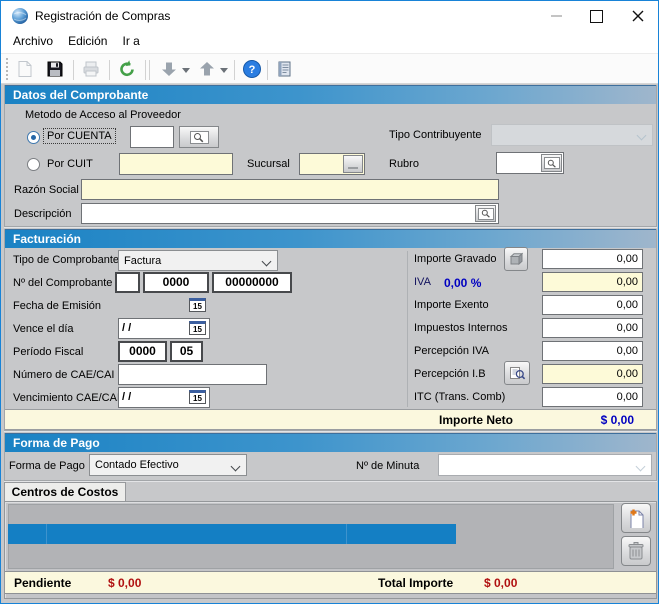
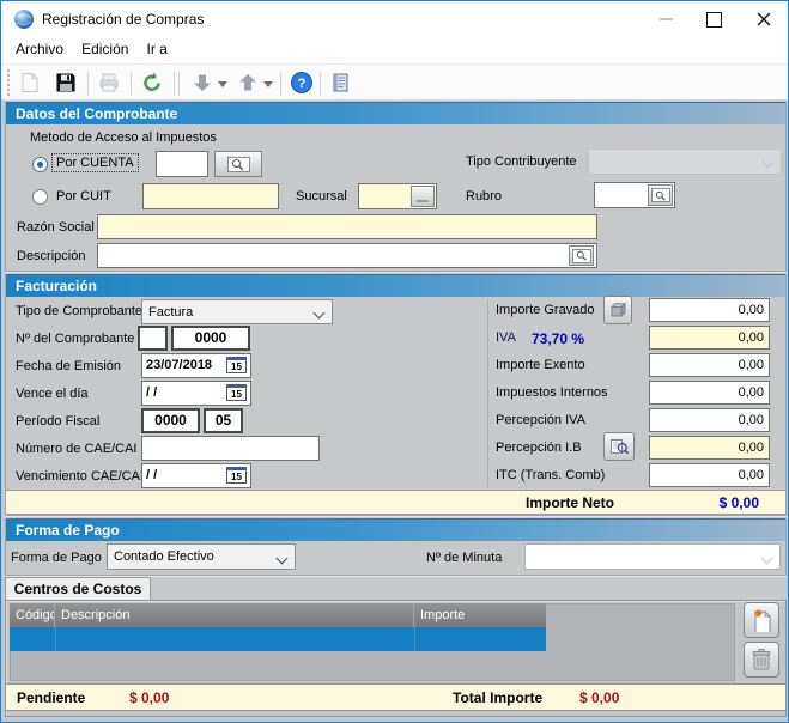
  Registración de Compras
  Archivo Edición Ir a
  ?
  Datos del Comprobante
- Metodo de Acceso al Proveedor
+ Metodo de Acceso al Impuestos
  Por CUENTA
  Tipo Contribuyente
  Por CUIT
  Sucursal
  Rubro
  Razón Social
  Descripción
  Facturación
  Tipo de Comprobante
  Factura
  Nº del Comprobante
  0000
- 00000000
  Fecha de Emisión
+ 23/07/2018
  15
  Vence el día
  / /
  15
  Período Fiscal
  0000
  05
  Número de CAE/CAI
  Vencimiento CAE/CA
  / /
  15
  Importe Gravado
  0,00
  IVA
- 0,00 %
+ 73,70 %
  0,00
  Importe Exento
  0,00
  Impuestos Internos
  0,00
  Percepción IVA
  0,00
  Percepción I.B
  0,00
  ITC (Trans. Comb)
  0,00
  Importe Neto
  $ 0,00
  Forma de Pago
  Forma de Pago
  Contado Efectivo
  Nº de Minuta
  Centros de Costos
+ Código Descripción Importe
  Pendiente
  $ 0,00
  Total Importe
  $ 0,00
